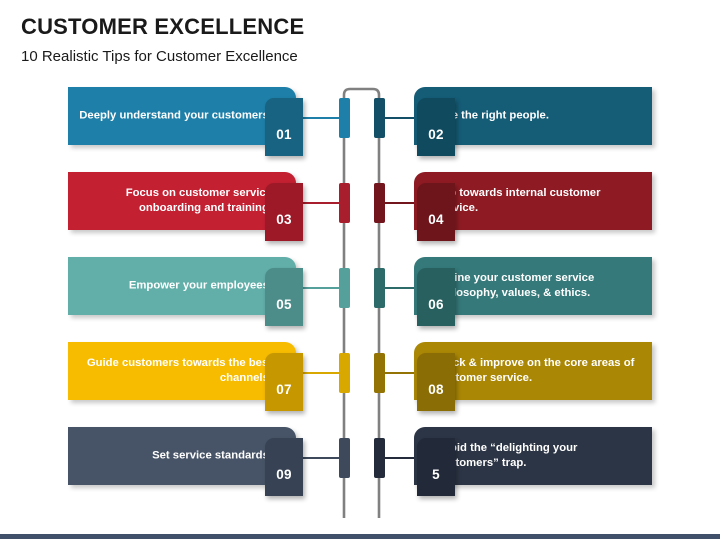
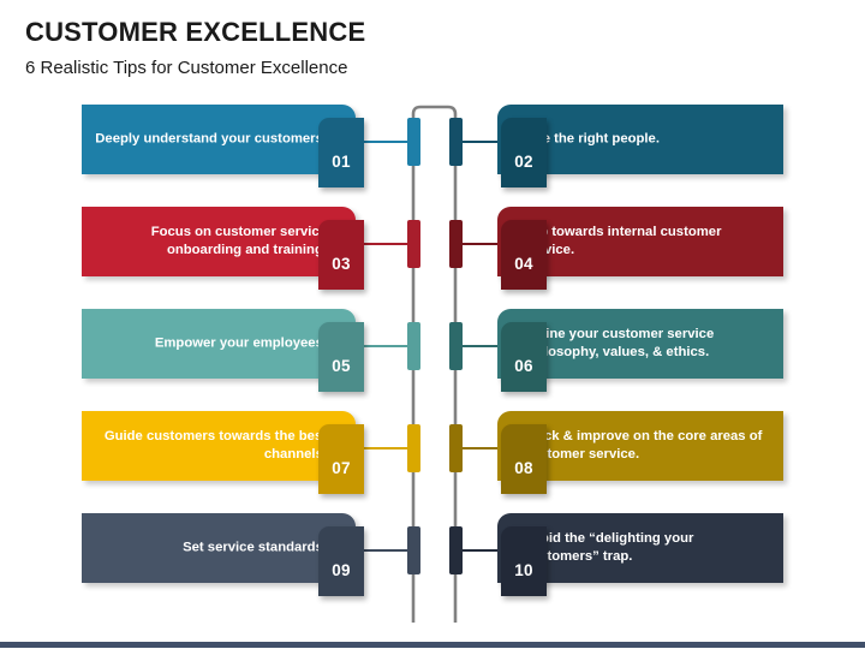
  CUSTOMER EXCELLENCE
- 10 Realistic Tips for Customer Excellence
+ 6 Realistic Tips for Customer Excellence
  Deeply understand your customer
  01
  the right people.
  02
  Focus on customer servic onboarding and trainin
  03
  towards internal customer vice.
  04
  Empower your employee
  05
  ine your customer service osophy, values, & ethics.
  06
  Guide customers towards the be channel
  07
  ck & improve on the core areas of tomer service.
  08
  Set service standard
  09
  id the “delighting your tomers” trap.
- 5
+ 10
